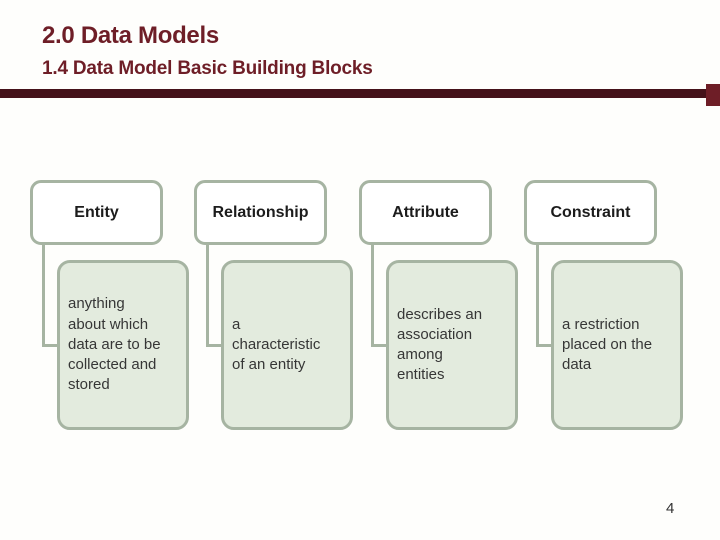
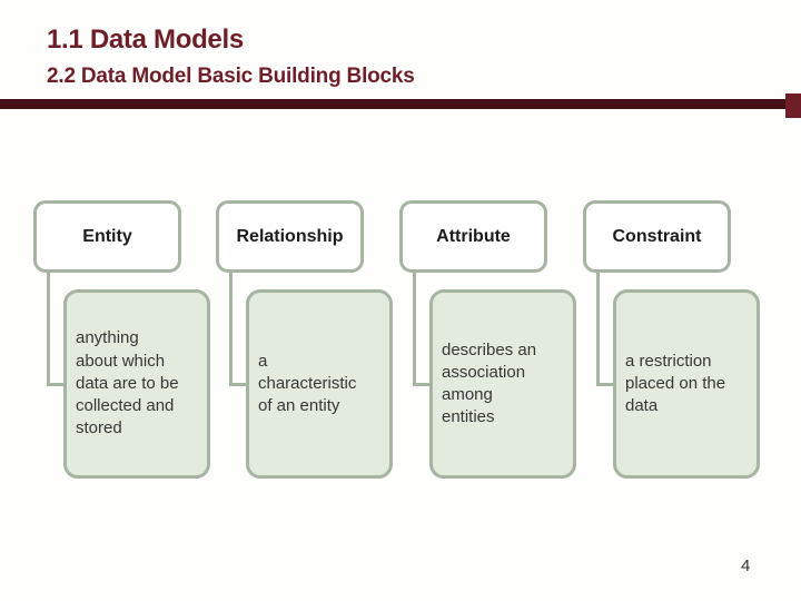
- 2.0 Data Models
+ 1.1 Data Models
- 1.4 Data Model Basic Building Blocks
+ 2.2 Data Model Basic Building Blocks
  Entity
  anything
  about which
  data are to be
  collected and
  stored
  Relationship
  a
  characteristic
  of an entity
  Attribute
  describes an
  association
  among
  entities
  Constraint
  a restriction
  placed on the
  data
  4
